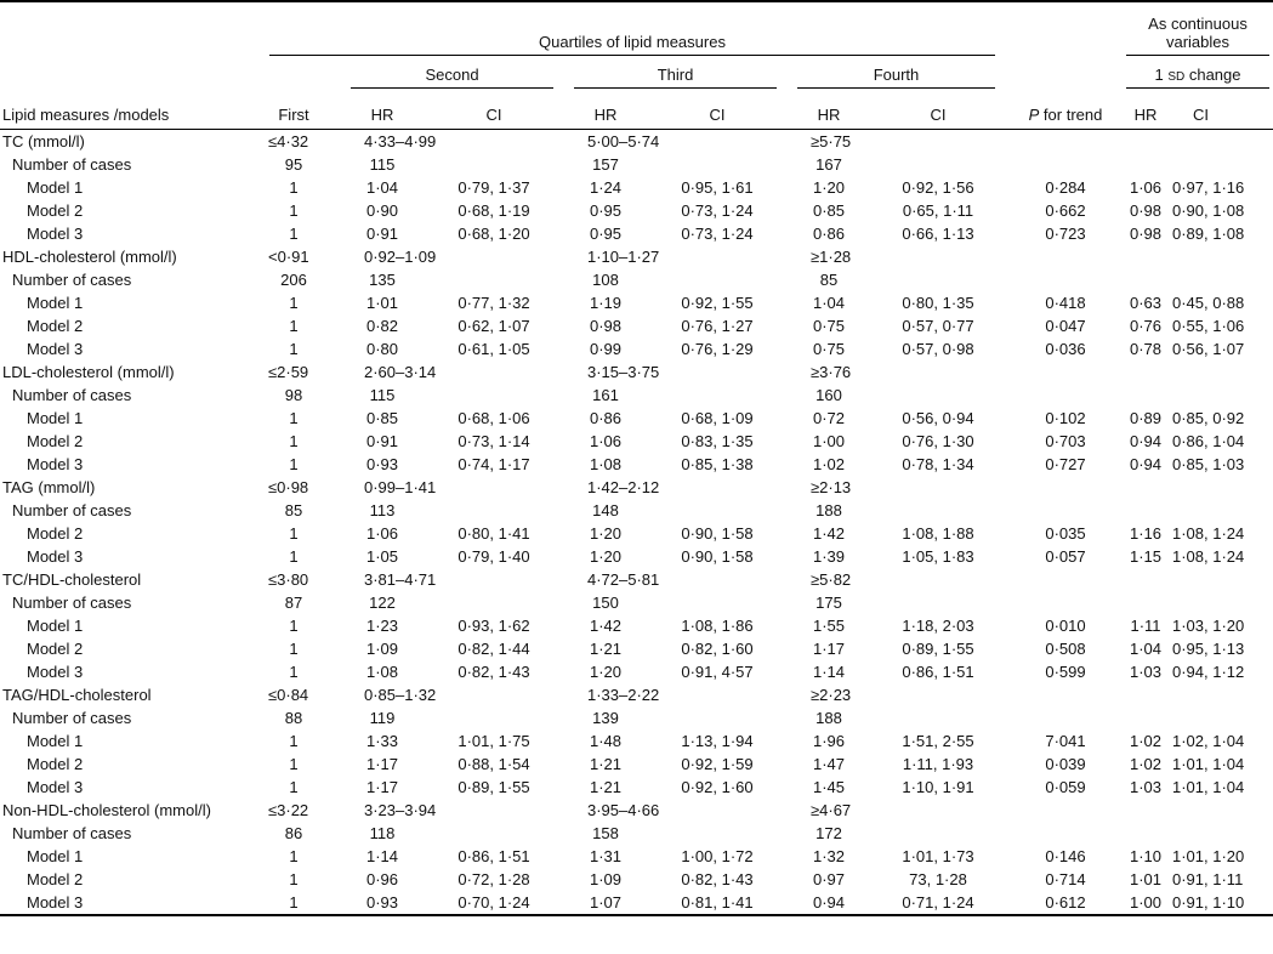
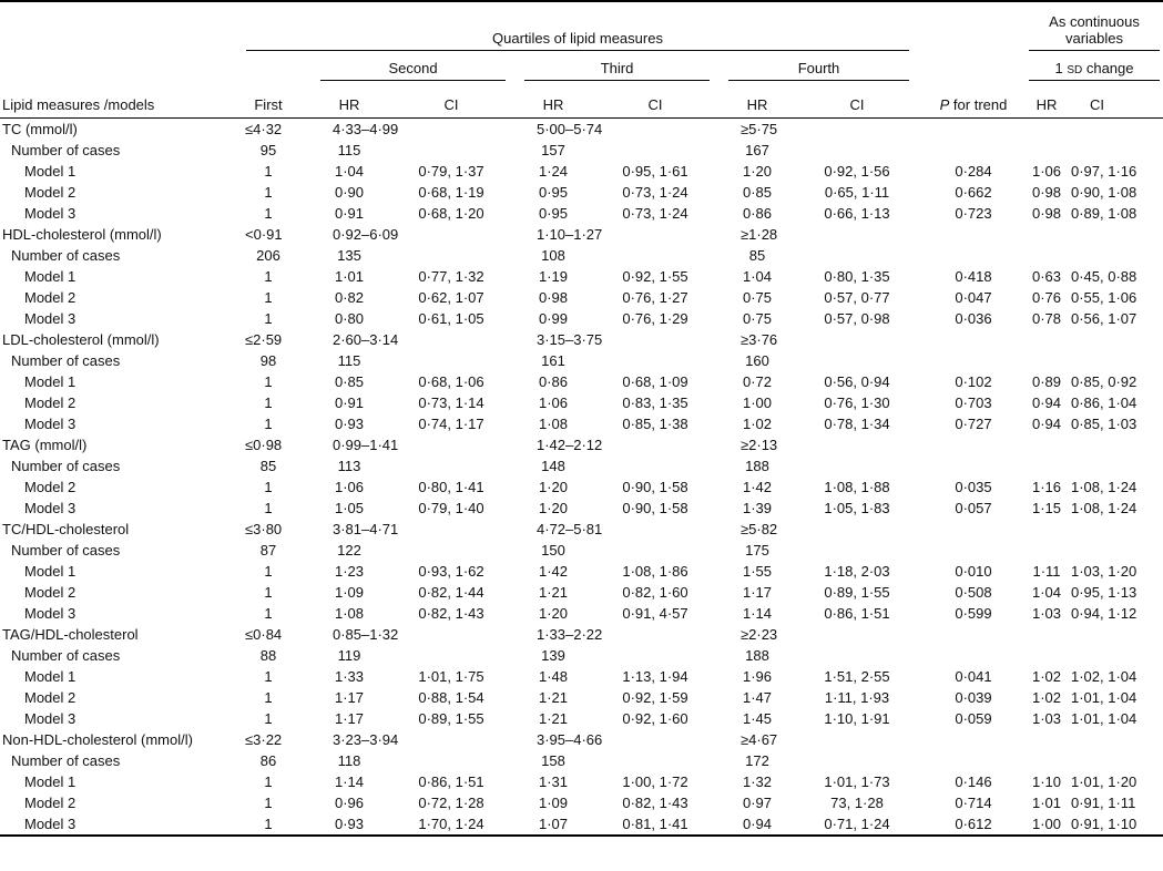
  	Quartiles of lipid measures		As continuous variables
  		Second	Third	Fourth		1 SD change
  Lipid measures /models	First	HR	CI	HR	CI	HR	CI	P for trend	HR	CI
  TC (mmol/l)	≤4·32	4·33–4·99	5·00–5·74	≥5·75
  Number of cases	95	115		157		167
  Model 1	1	1·04	0·79, 1·37	1·24	0·95, 1·61	1·20	0·92, 1·56	0·284	1·06	0·97, 1·16
  Model 2	1	0·90	0·68, 1·19	0·95	0·73, 1·24	0·85	0·65, 1·11	0·662	0·98	0·90, 1·08
  Model 3	1	0·91	0·68, 1·20	0·95	0·73, 1·24	0·86	0·66, 1·13	0·723	0·98	0·89, 1·08
- HDL-cholesterol (mmol/l)	<0·91	0·92–1·09	1·10–1·27	≥1·28
+ HDL-cholesterol (mmol/l)	<0·91	0·92–6·09	1·10–1·27	≥1·28
  Number of cases	206	135		108		85
  Model 1	1	1·01	0·77, 1·32	1·19	0·92, 1·55	1·04	0·80, 1·35	0·418	0·63	0·45, 0·88
  Model 2	1	0·82	0·62, 1·07	0·98	0·76, 1·27	0·75	0·57, 0·77	0·047	0·76	0·55, 1·06
  Model 3	1	0·80	0·61, 1·05	0·99	0·76, 1·29	0·75	0·57, 0·98	0·036	0·78	0·56, 1·07
  LDL-cholesterol (mmol/l)	≤2·59	2·60–3·14	3·15–3·75	≥3·76
  Number of cases	98	115		161		160
  Model 1	1	0·85	0·68, 1·06	0·86	0·68, 1·09	0·72	0·56, 0·94	0·102	0·89	0·85, 0·92
  Model 2	1	0·91	0·73, 1·14	1·06	0·83, 1·35	1·00	0·76, 1·30	0·703	0·94	0·86, 1·04
  Model 3	1	0·93	0·74, 1·17	1·08	0·85, 1·38	1·02	0·78, 1·34	0·727	0·94	0·85, 1·03
  TAG (mmol/l)	≤0·98	0·99–1·41	1·42–2·12	≥2·13
  Number of cases	85	113		148		188
  Model 2	1	1·06	0·80, 1·41	1·20	0·90, 1·58	1·42	1·08, 1·88	0·035	1·16	1·08, 1·24
  Model 3	1	1·05	0·79, 1·40	1·20	0·90, 1·58	1·39	1·05, 1·83	0·057	1·15	1·08, 1·24
  TC/HDL-cholesterol	≤3·80	3·81–4·71	4·72–5·81	≥5·82
  Number of cases	87	122		150		175
  Model 1	1	1·23	0·93, 1·62	1·42	1·08, 1·86	1·55	1·18, 2·03	0·010	1·11	1·03, 1·20
  Model 2	1	1·09	0·82, 1·44	1·21	0·82, 1·60	1·17	0·89, 1·55	0·508	1·04	0·95, 1·13
  Model 3	1	1·08	0·82, 1·43	1·20	0·91, 4·57	1·14	0·86, 1·51	0·599	1·03	0·94, 1·12
  TAG/HDL-cholesterol	≤0·84	0·85–1·32	1·33–2·22	≥2·23
  Number of cases	88	119		139		188
- Model 1	1	1·33	1·01, 1·75	1·48	1·13, 1·94	1·96	1·51, 2·55	7·041	1·02	1·02, 1·04
+ Model 1	1	1·33	1·01, 1·75	1·48	1·13, 1·94	1·96	1·51, 2·55	0·041	1·02	1·02, 1·04
  Model 2	1	1·17	0·88, 1·54	1·21	0·92, 1·59	1·47	1·11, 1·93	0·039	1·02	1·01, 1·04
  Model 3	1	1·17	0·89, 1·55	1·21	0·92, 1·60	1·45	1·10, 1·91	0·059	1·03	1·01, 1·04
  Non-HDL-cholesterol (mmol/l)	≤3·22	3·23–3·94	3·95–4·66	≥4·67
  Number of cases	86	118		158		172
  Model 1	1	1·14	0·86, 1·51	1·31	1·00, 1·72	1·32	1·01, 1·73	0·146	1·10	1·01, 1·20
  Model 2	1	0·96	0·72, 1·28	1·09	0·82, 1·43	0·97	73, 1·28	0·714	1·01	0·91, 1·11
- Model 3	1	0·93	0·70, 1·24	1·07	0·81, 1·41	0·94	0·71, 1·24	0·612	1·00	0·91, 1·10
+ Model 3	1	0·93	1·70, 1·24	1·07	0·81, 1·41	0·94	0·71, 1·24	0·612	1·00	0·91, 1·10
